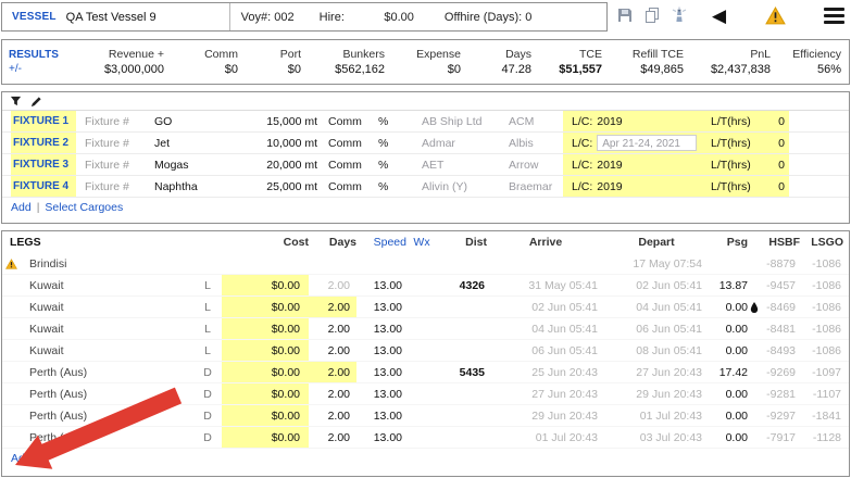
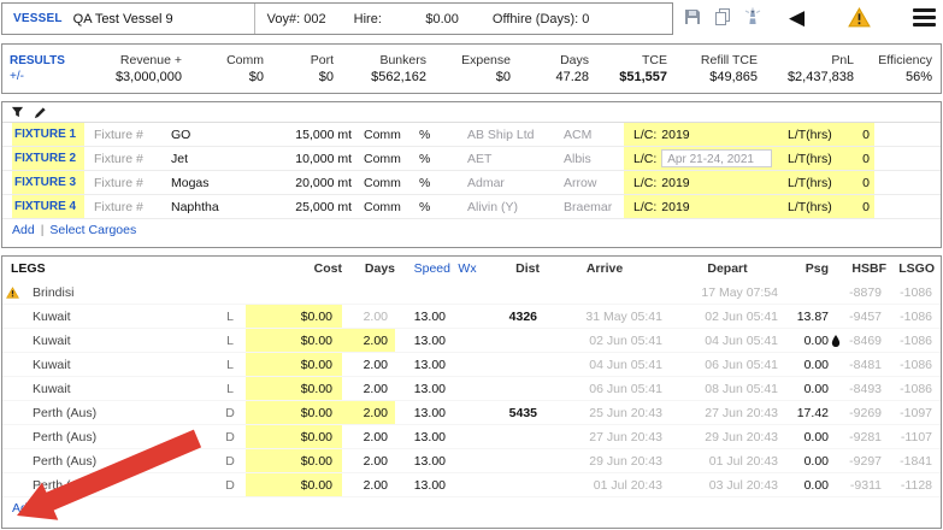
  VESSEL
  QA Test Vessel 9
  Voy#: 002
  Hire:
  $0.00
  Offhire (Days): 0
  ◀
  RESULTS
  +/-
  Revenue +
  $3,000,000
  Comm
  $0
  Port
  $0
  Bunkers
  $562,162
  Expense
  $0
  Days
  47.28
  TCE
  $51,557
  Refill TCE
  $49,865
  PnL
  $2,437,838
  Efficiency
  56%
  FIXTURE 1
  Fixture #
  GO
  15,000 mt
  Comm
  %
  AB Ship Ltd
  ACM
  L/C:
  2019
  L/T(hrs)
  0
  FIXTURE 2
  Fixture #
  Jet
  10,000 mt
  Comm
  %
- Admar
+ AET
  Albis
  L/C:
  Apr 21-24, 2021
  L/T(hrs)
  0
  FIXTURE 3
  Fixture #
  Mogas
  20,000 mt
  Comm
  %
- AET
+ Admar
  Arrow
  L/C:
  2019
  L/T(hrs)
  0
  FIXTURE 4
  Fixture #
  Naphtha
  25,000 mt
  Comm
  %
  Alivin (Y)
  Braemar
  L/C:
  2019
  L/T(hrs)
  0
  Add
  |
  Select Cargoes
  LEGS
  Cost
  Days
  Speed
  Wx
  Dist
  Arrive
  Depart
  Psg
  HSBF
  LSGO
  Brindisi
  17 May 07:54
  -8879
  -1086
  Kuwait
  L
  $0.00
  2.00
  13.00
  4326
  31 May 05:41
  02 Jun 05:41
  13.87
  -9457
  -1086
  Kuwait
  L
  $0.00
  2.00
  13.00
  02 Jun 05:41
  04 Jun 05:41
  0.00
  -8469
  -1086
  Kuwait
  L
  $0.00
  2.00
  13.00
  04 Jun 05:41
  06 Jun 05:41
  0.00
  -8481
  -1086
  Kuwait
  L
  $0.00
  2.00
  13.00
  06 Jun 05:41
  08 Jun 05:41
  0.00
  -8493
  -1086
  Perth (Aus)
  D
  $0.00
  2.00
  13.00
  5435
  25 Jun 20:43
  27 Jun 20:43
  17.42
  -9269
  -1097
  Perth (Aus)
  D
  $0.00
  2.00
  13.00
  27 Jun 20:43
  29 Jun 20:43
  0.00
  -9281
  -1107
  Perth (Aus)
  D
  $0.00
  2.00
  13.00
  29 Jun 20:43
  01 Jul 20:43
  0.00
  -9297
  -1841
  D
  $0.00
  2.00
  13.00
  01 Jul 20:43
  03 Jul 20:43
  0.00
- -7917
+ -9311
  -1128
